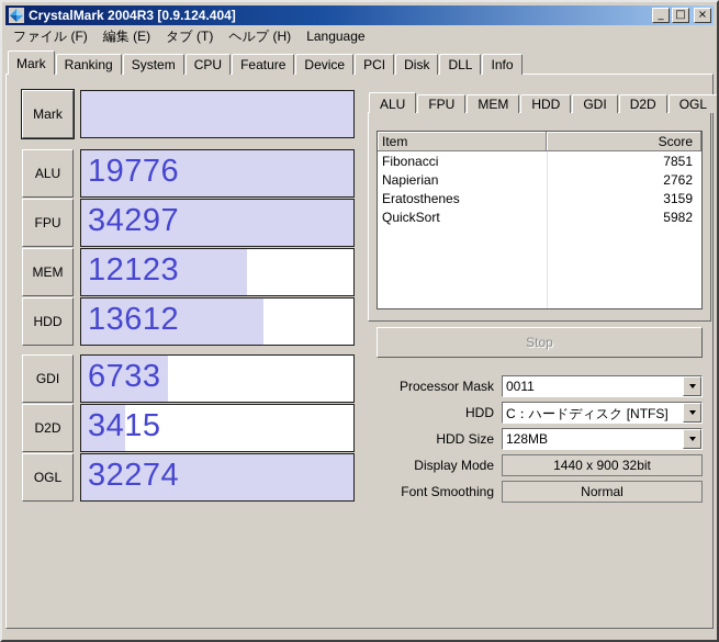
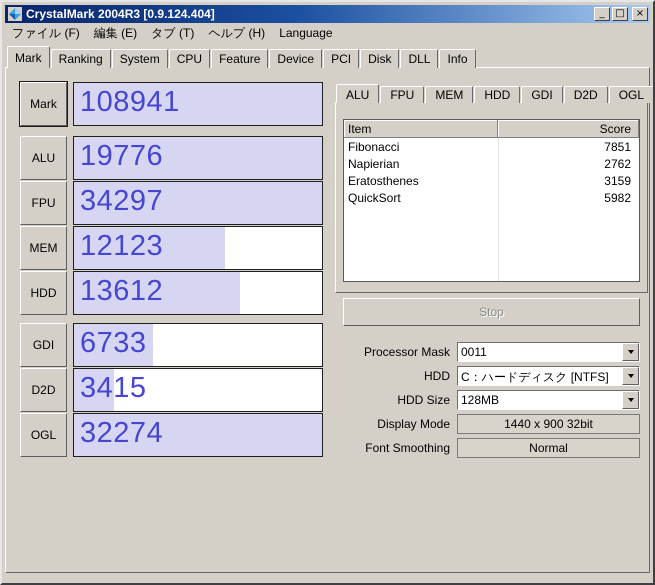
  CrystalMark 2004R3 [0.9.124.404]
  _
  □
  ×
  ファイル (F)
  編集 (E)
  タブ (T)
  ヘルプ (H)
  Language
  Mark
  Ranking
  System
  CPU
  Feature
  Device
  PCI
  Disk
  DLL
  Info
  Mark
+ 108941
  ALU
  19776
  FPU
  34297
  MEM
  12123
  HDD
  13612
  GDI
  6733
  D2D
  3415
  OGL
  32274
  ALU
  FPU
  MEM
  HDD
  GDI
  D2D
  OGL
  Item
  Score
  Fibonacci
  7851
  Napierian
  2762
  Eratosthenes
  3159
  QuickSort
  5982
  Stop
  Processor Mask
  0011
  HDD
  C：ハードディスク [NTFS]
  HDD Size
  128MB
  Display Mode
  1440 x 900 32bit
  Font Smoothing
  Normal
